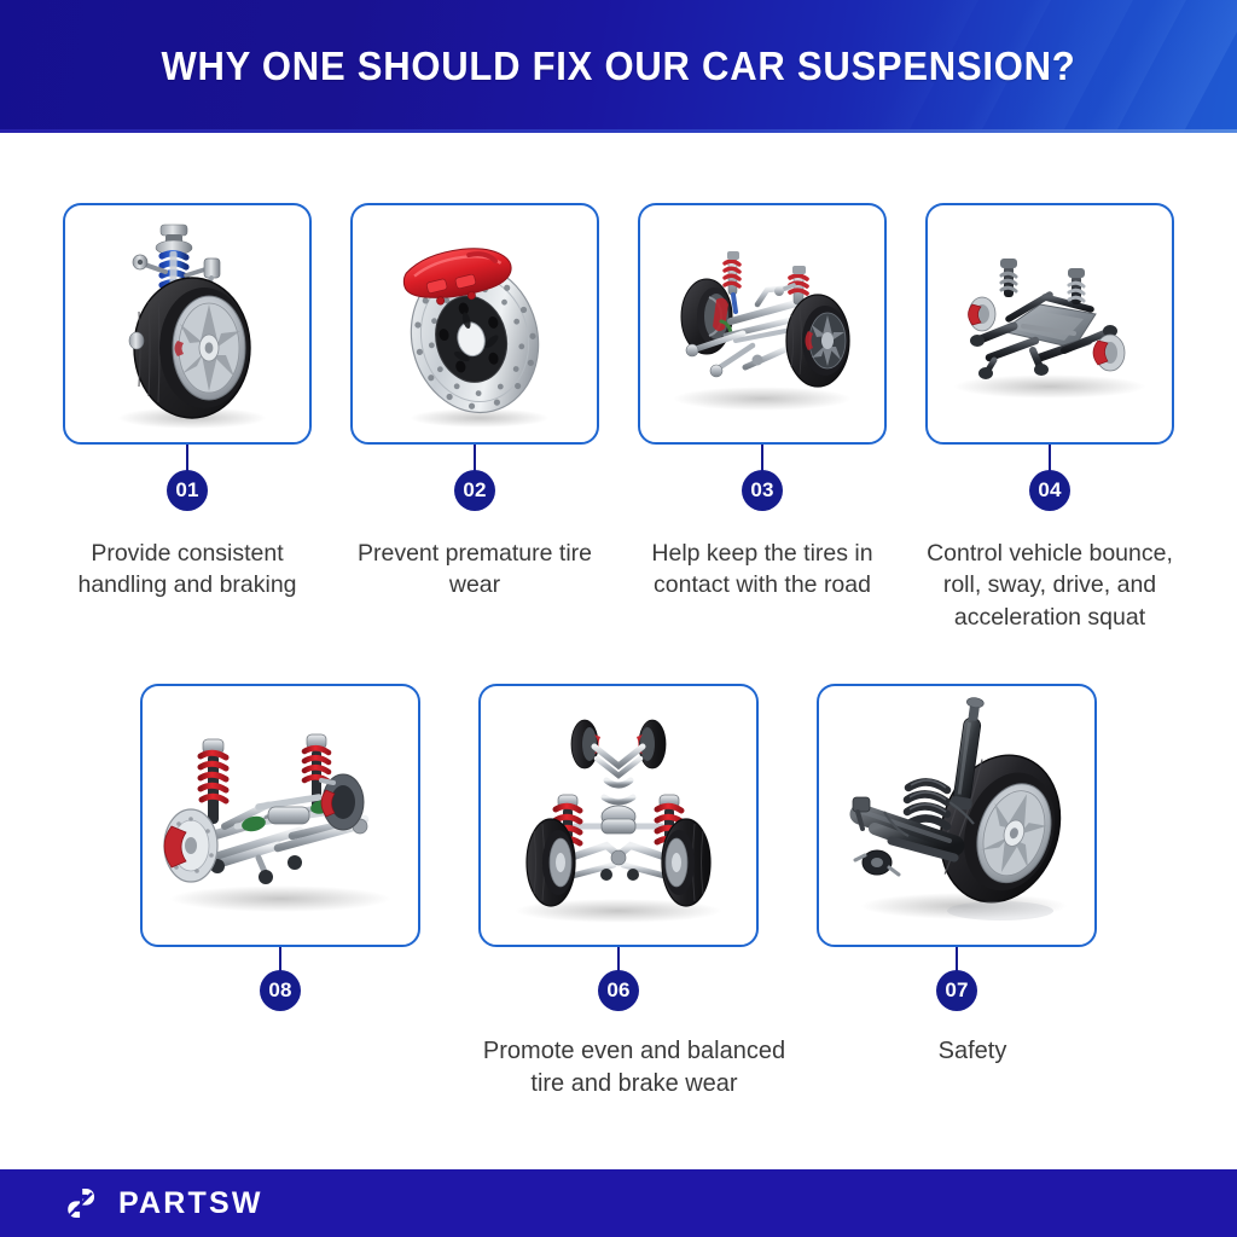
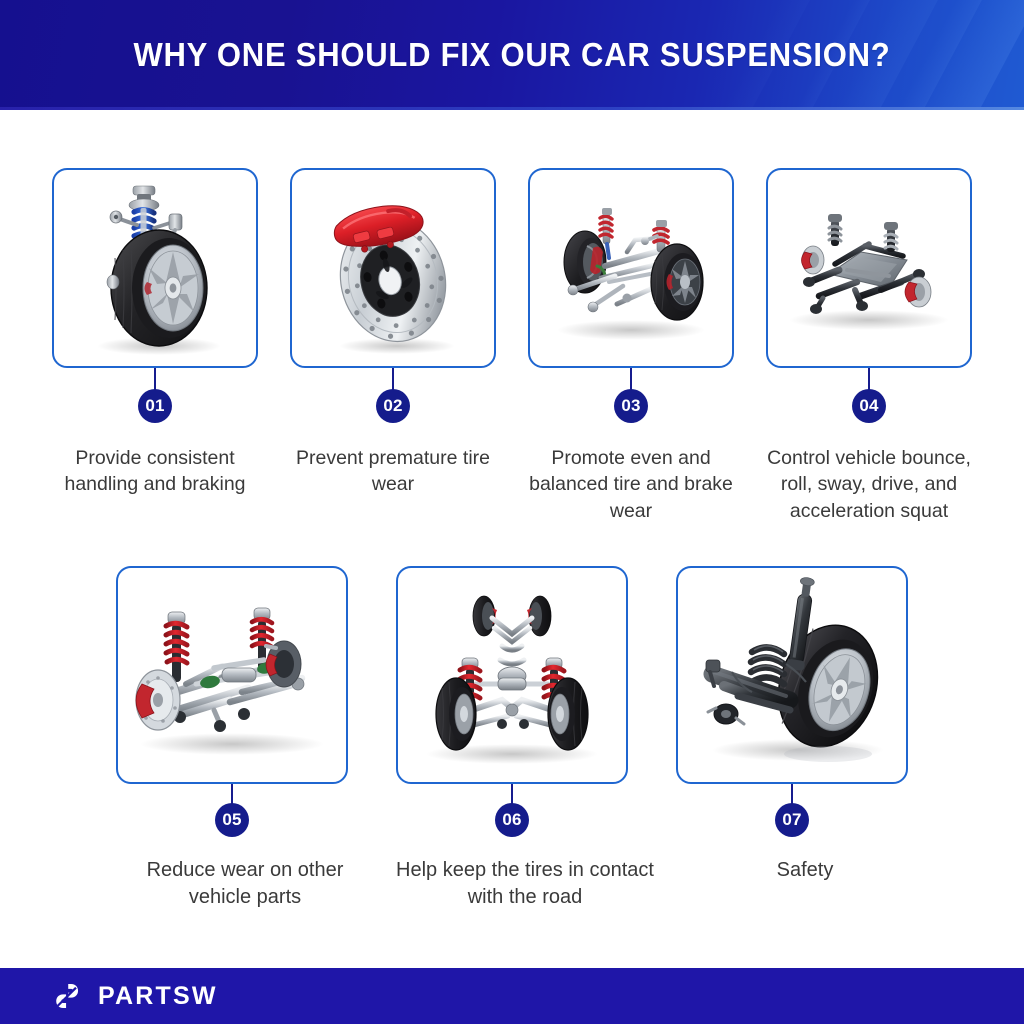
  WHY ONE SHOULD FIX OUR CAR SUSPENSION?
  01
  Provide consistent handling and braking
  02
  Prevent premature tire wear
  03
- Help keep the tires in contact with the road
+ Promote even and balanced tire and brake wear
  04
  Control vehicle bounce, roll, sway, drive, and acceleration squat
- 08
+ 05
+ Reduce wear on other vehicle parts
  06
- Promote even and balanced tire and brake wear
+ Help keep the tires in contact with the road
  07
  Safety
  PARTSW
